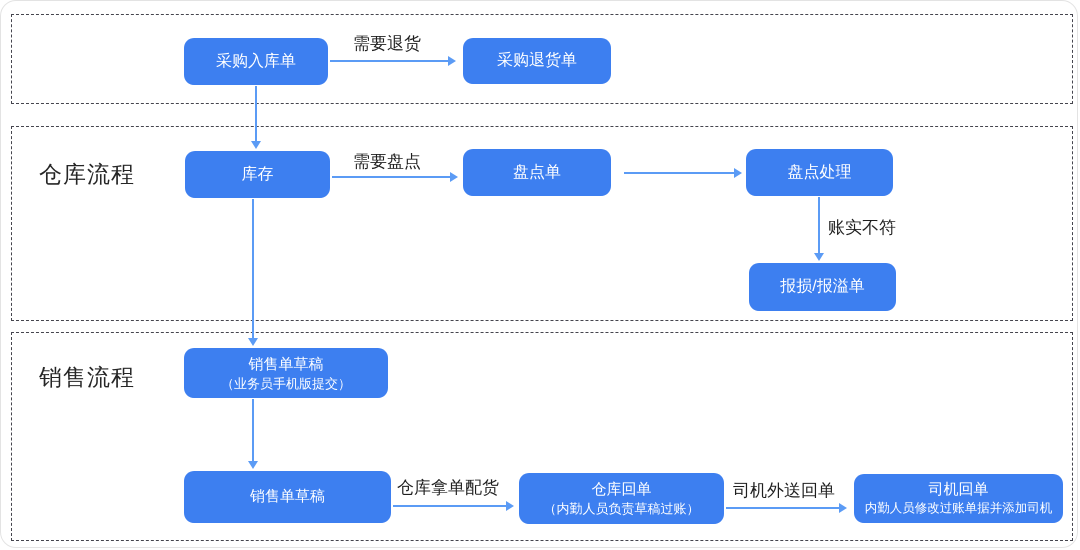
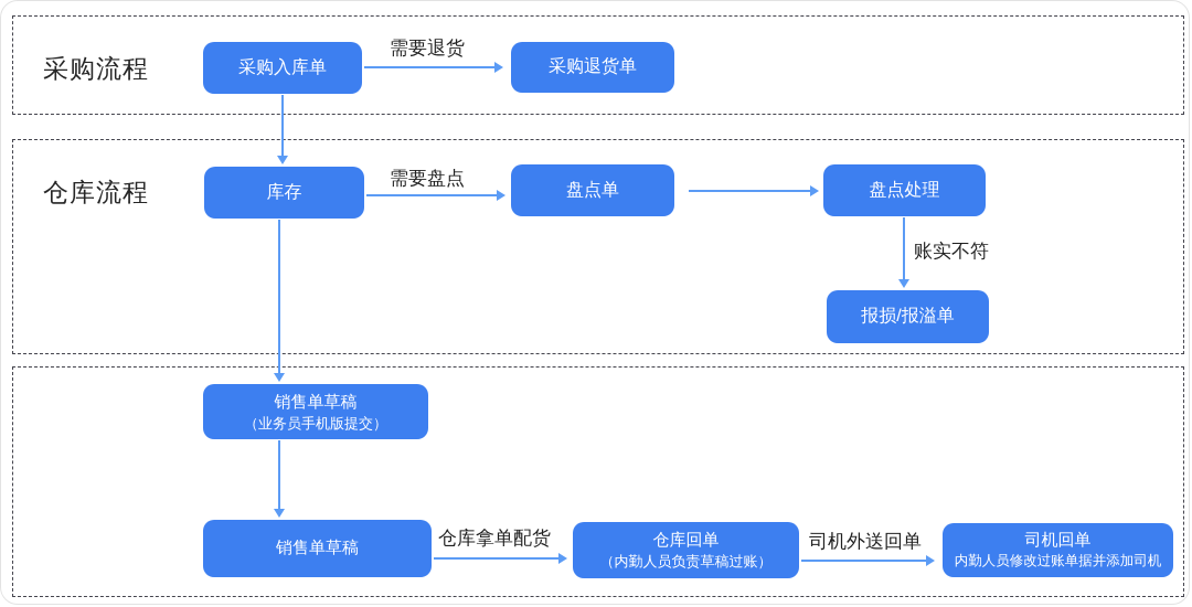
+ 采购流程
  仓库流程
- 销售流程
  采购入库单
  采购退货单
  库存
  盘点单
  盘点处理
  报损/报溢单
  销售单草稿
  （业务员手机版提交）
  销售单草稿
  仓库回单
  （内勤人员负责草稿过账）
  司机回单
  内勤人员修改过账单据并添加司机
  需要退货
  需要盘点
  账实不符
  仓库拿单配货
  司机外送回单
